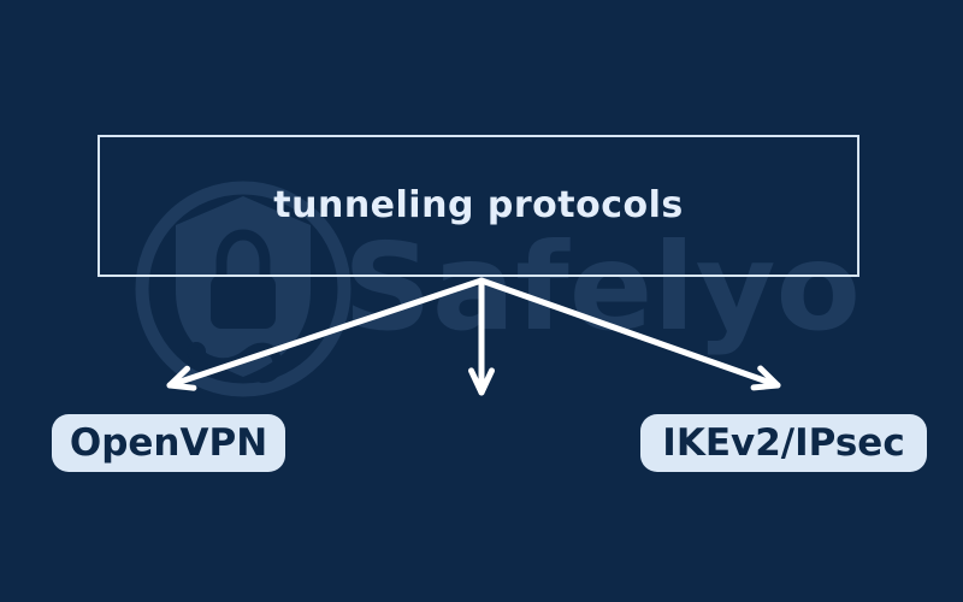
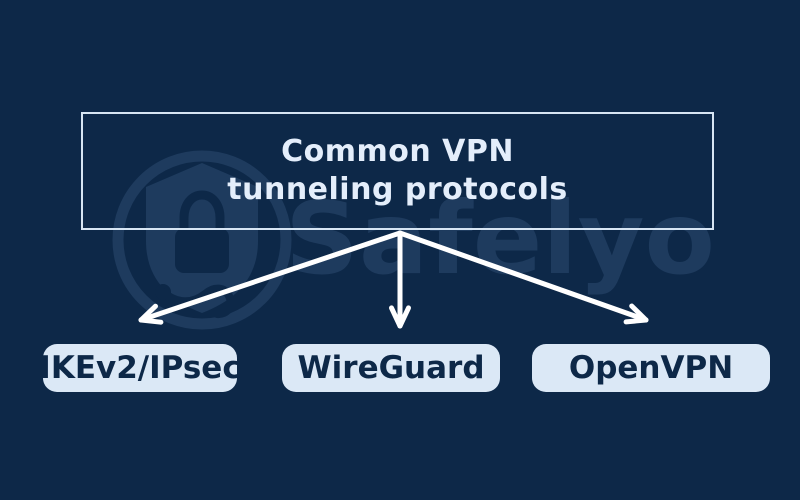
  Safelyo
+ Common VPN
  tunneling protocols
- OpenVPN
+ IKEv2/IPsec
+ WireGuard
- IKEv2/IPsec
+ OpenVPN
